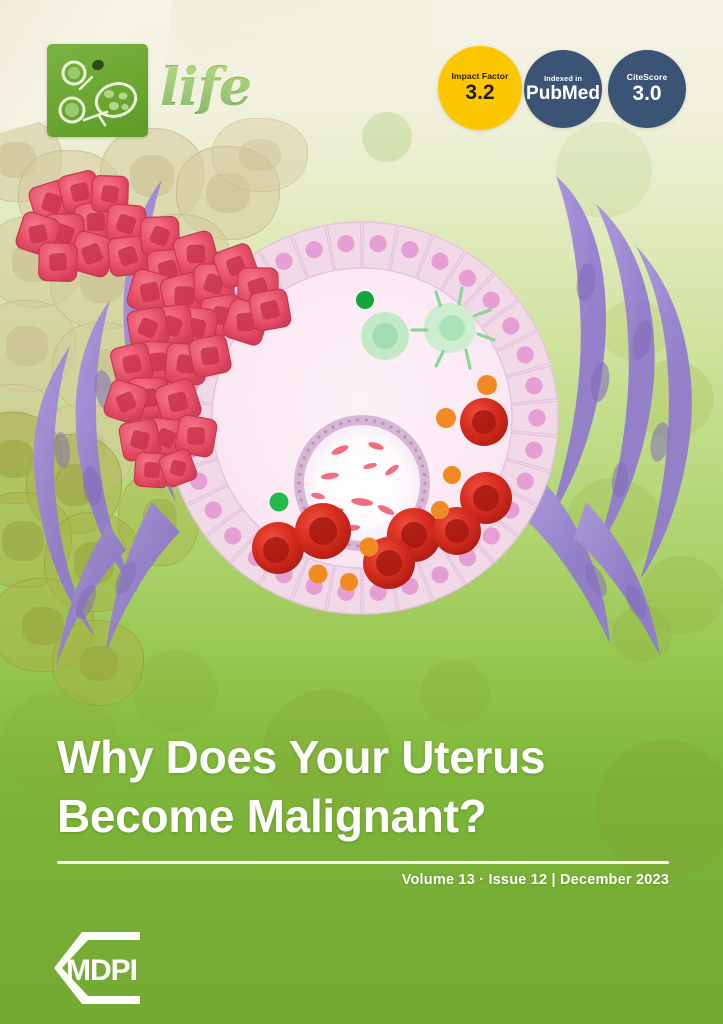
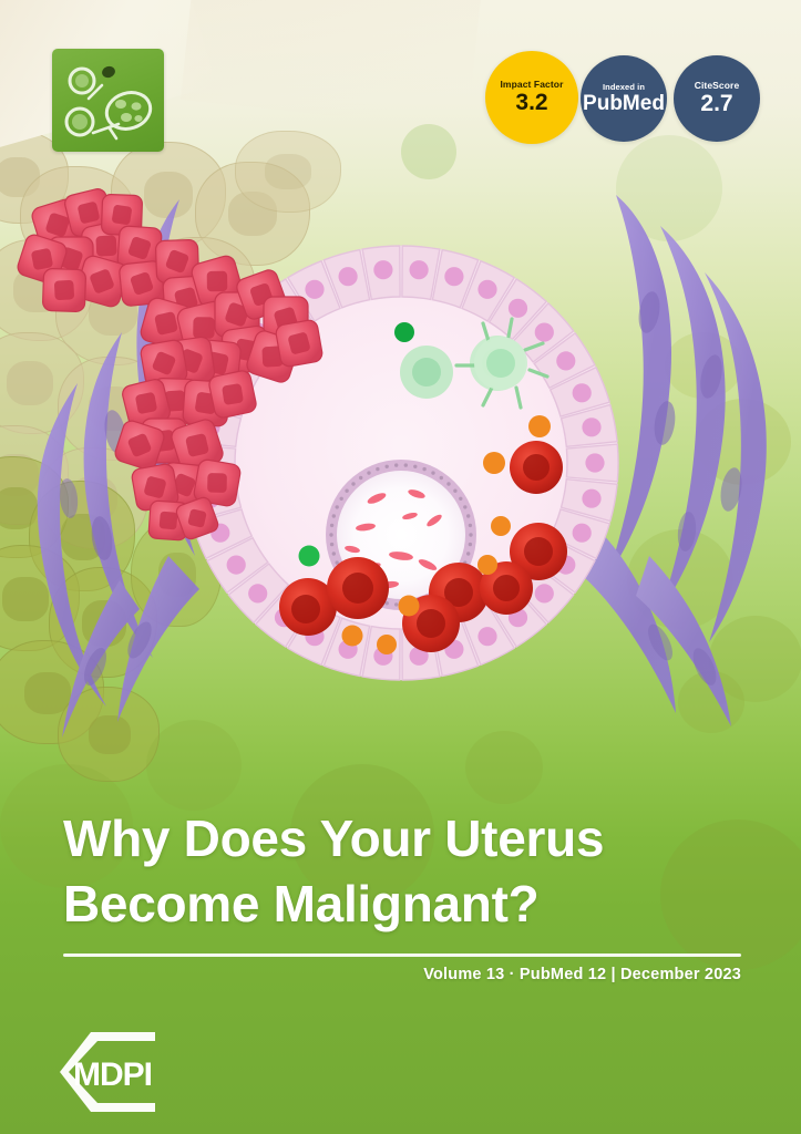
- life
  Impact Factor
  3.2
  Indexed in
  PubMed
  CiteScore
- 3.0
+ 2.7
  Why Does Your Uterus
  Become Malignant?
- Volume 13 · Issue 12 | December 2023
+ Volume 13 · PubMed 12 | December 2023
  MDPI
